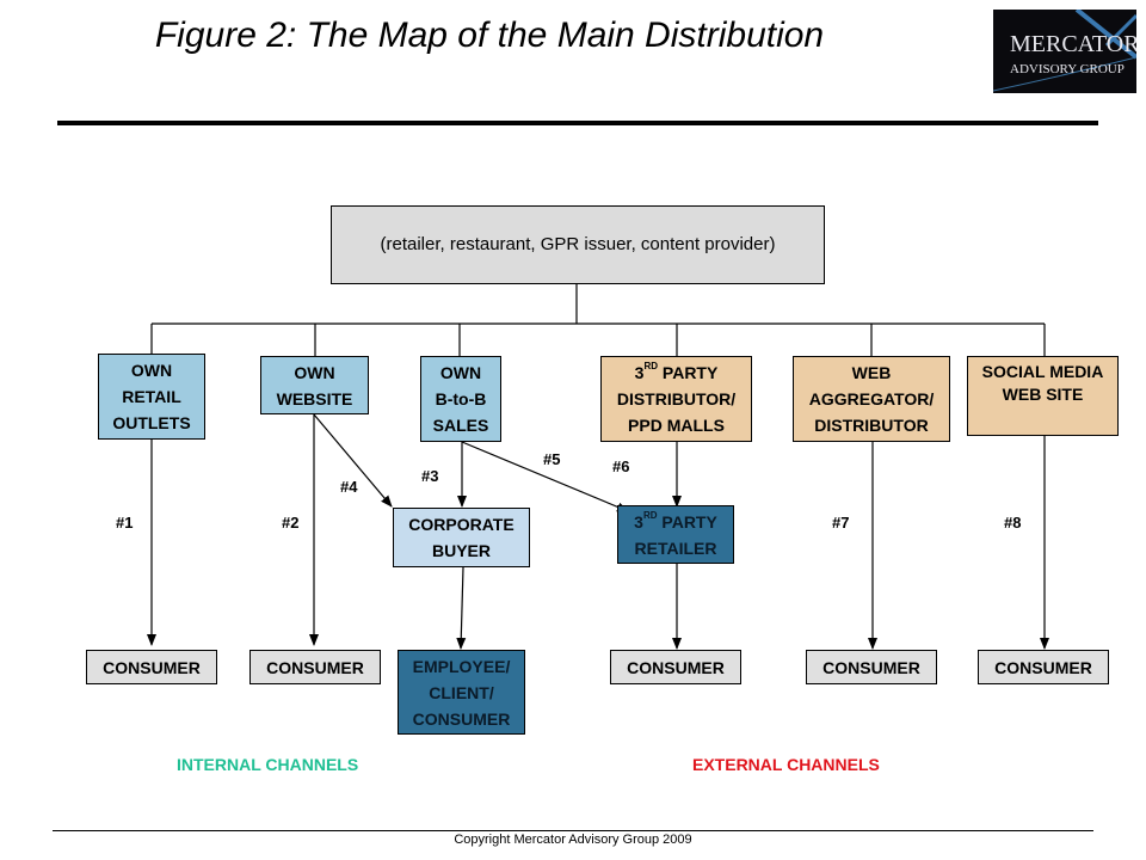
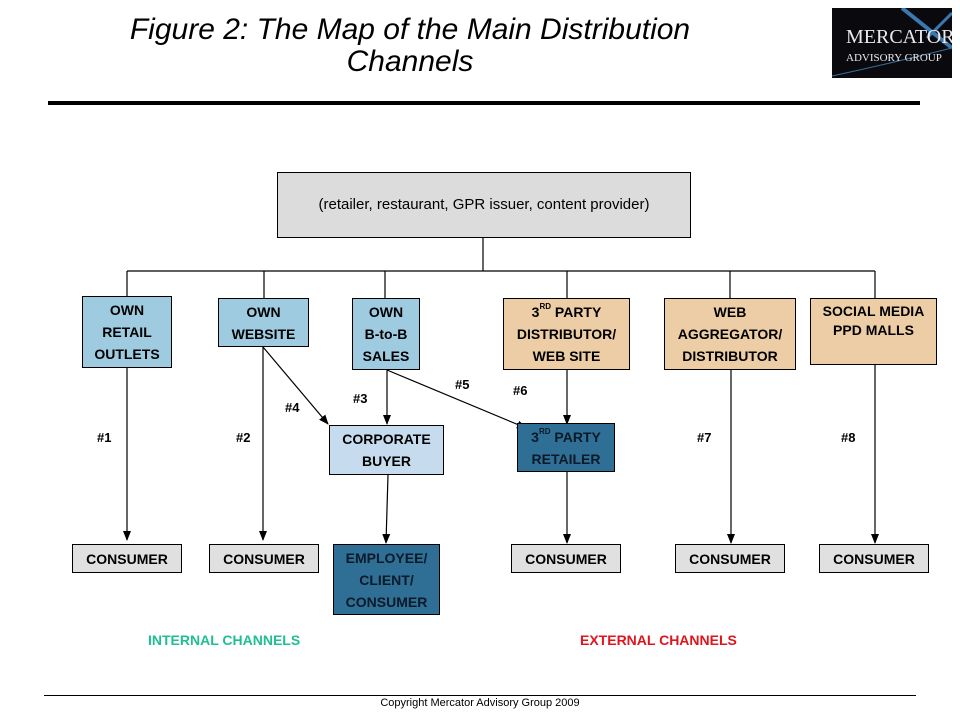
  Figure 2: The Map of the Main Distribution
+ Channels
  MERCATOR
  ADVISORY GROUP
  (retailer, restaurant, GPR issuer, content provider)
  OWN
  RETAIL
  OUTLETS
  OWN
  WEBSITE
  OWN
  B-to-B
  SALES
  3RD PARTY
  DISTRIBUTOR/
- PPD MALLS
+ WEB SITE
  WEB
  AGGREGATOR/
  DISTRIBUTOR
  SOCIAL MEDIA
- WEB SITE
+ PPD MALLS
  CORPORATE
  BUYER
  3RD PARTY
  RETAILER
  CONSUMER
  CONSUMER
  EMPLOYEE/
  CLIENT/
  CONSUMER
  CONSUMER
  CONSUMER
  CONSUMER
  #1
  #2
  #3
  #4
  #5
  #6
  #7
  #8
  INTERNAL CHANNELS
  EXTERNAL CHANNELS
  Copyright Mercator Advisory Group 2009
